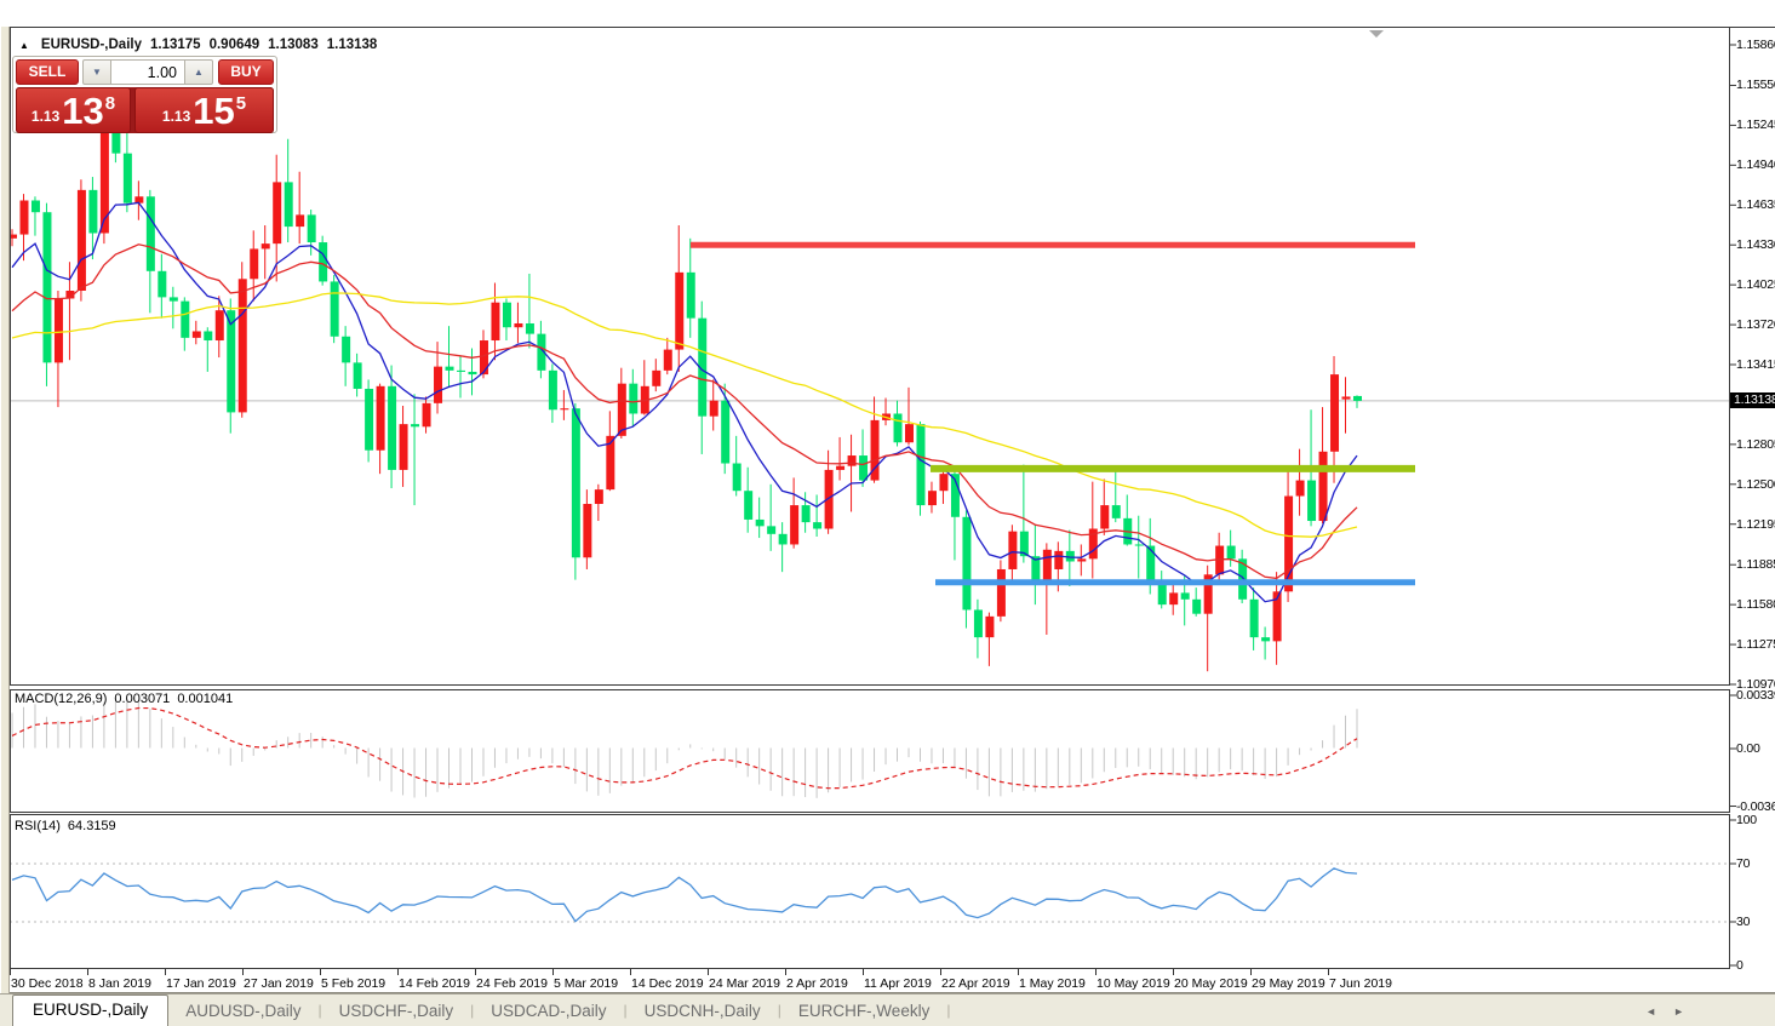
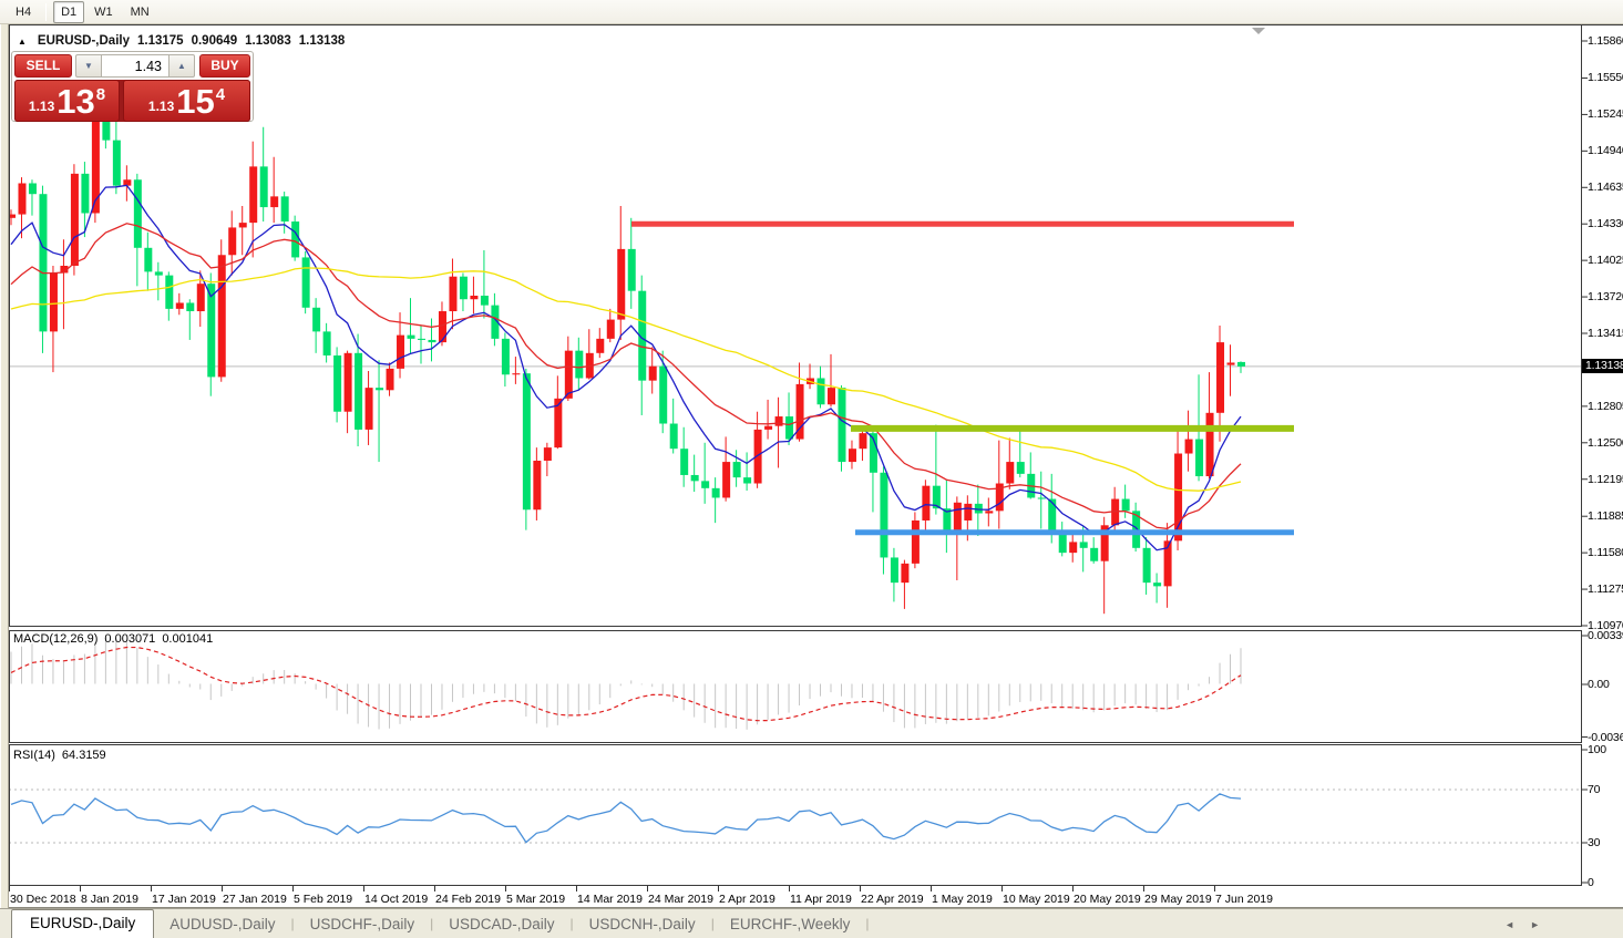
+ H4
+ D1
+ W1
+ MN
  ▲
  EURUSD-,Daily
  1.13175
  0.90649
  1.13083
  1.13138
  SELL
  ▼
- 1.00
+ 1.43
  ▲
  BUY
  1.13
  13
  8
  1.13
  15
- 5
+ 4
  MACD(12,26,9) 0.003071 0.001041
  RSI(14) 64.3159
  1.1313
  1.1586
  1.1555
  1.1524
  1.1494
  1.1463
  1.1433
  1.1402
  1.1372
  1.1341
  1.1280
  1.1250
  1.1219
  1.1188
  1.1158
  1.1127
  1.1097
  0.0033
  0.00
  -0.0036
  100
  70
  30
  0
  30 Dec 2018
  8 Jan 2019
  17 Jan 2019
  27 Jan 2019
  5 Feb 2019
- 14 Feb 2019
+ 14 Oct 2019
  24 Feb 2019
  5 Mar 2019
- 14 Dec 2019
+ 14 Mar 2019
  24 Mar 2019
  2 Apr 2019
  11 Apr 2019
  22 Apr 2019
  1 May 2019
  10 May 2019
  20 May 2019
  29 May 2019
  7 Jun 2019
  EURUSD-,Daily
  AUDUSD-,Daily
  |
  USDCHF-,Daily
  |
  USDCAD-,Daily
  |
  USDCNH-,Daily
  |
  EURCHF-,Weekly
  |
  ◄
  ►
